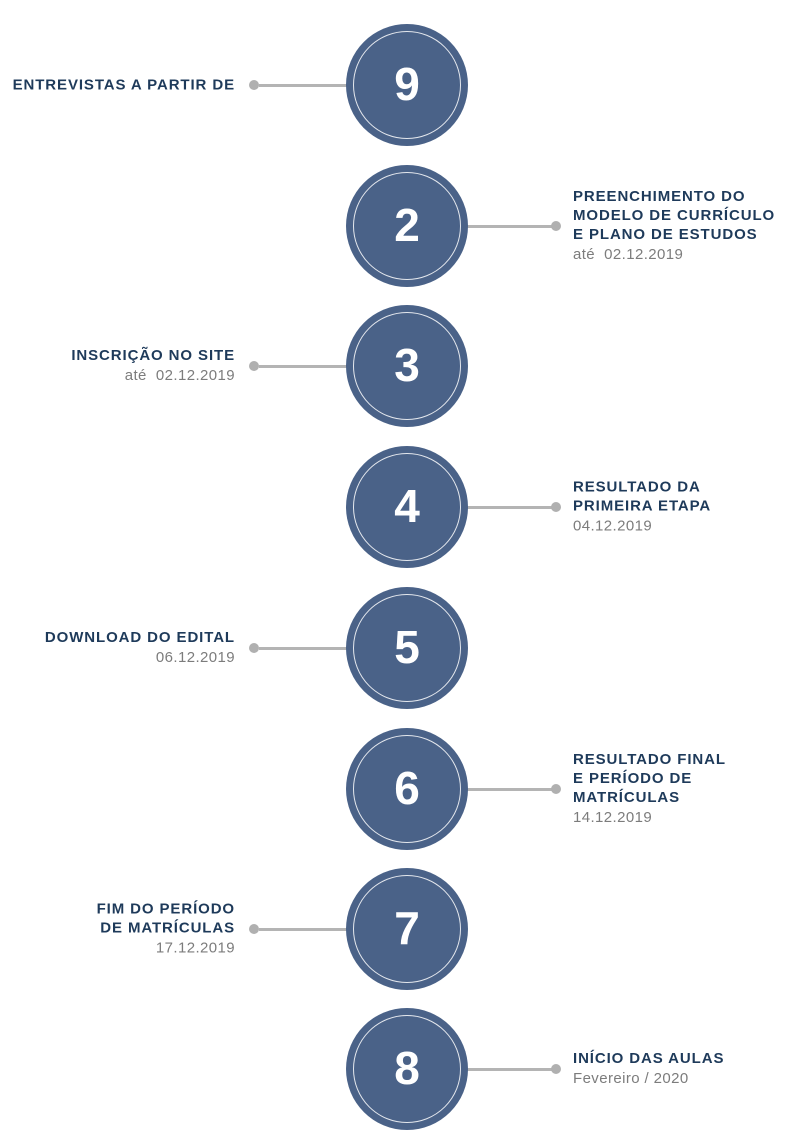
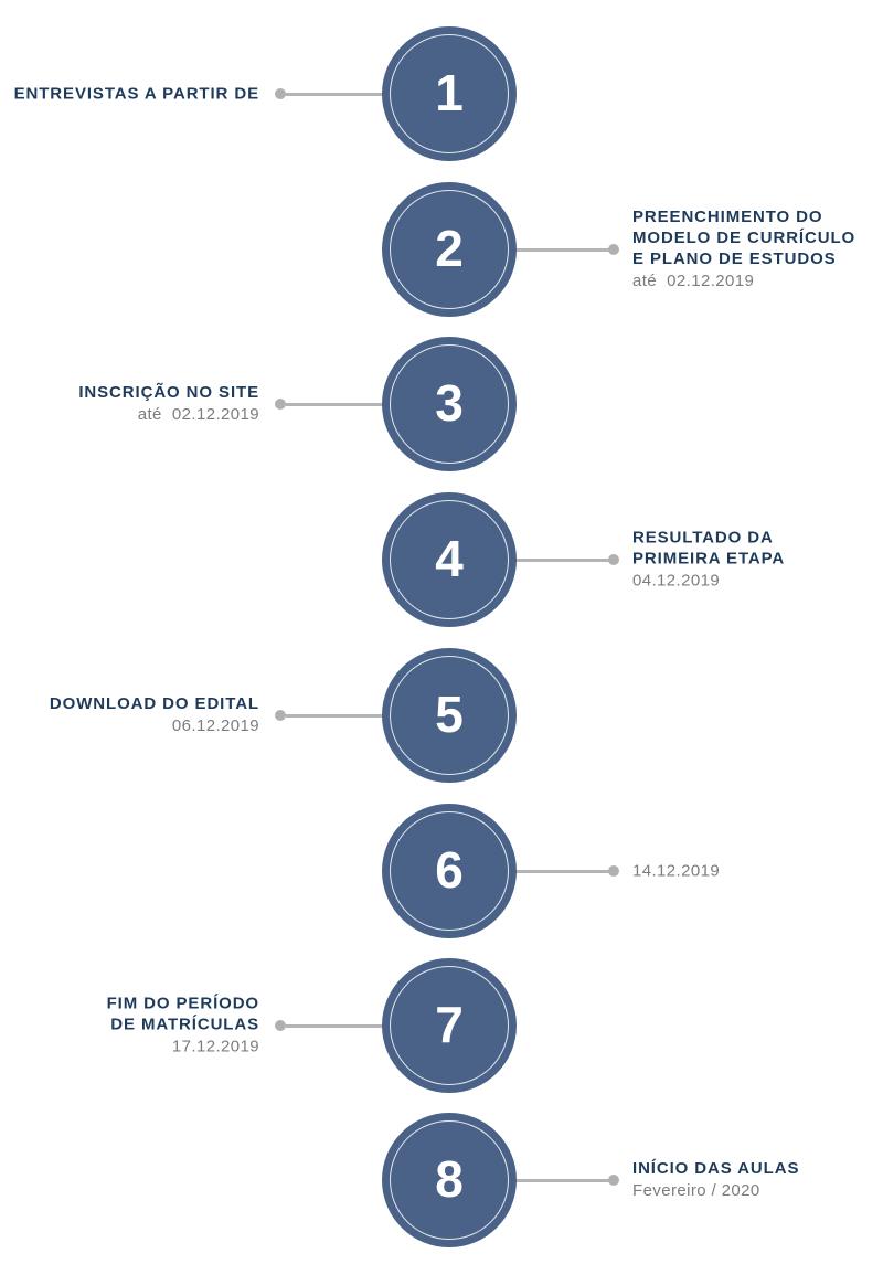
- 9
+ 1
  ENTREVISTAS A PARTIR DE
  2
  PREENCHIMENTO DO
  MODELO DE CURRÍCULO
  E PLANO DE ESTUDOS
  até 02.12.2019
  3
  INSCRIÇÃO NO SITE
  até 02.12.2019
  4
  RESULTADO DA
  PRIMEIRA ETAPA
  04.12.2019
  5
  DOWNLOAD DO EDITAL
  06.12.2019
  6
- RESULTADO FINAL
- E PERÍODO DE
- MATRÍCULAS
  14.12.2019
  7
  FIM DO PERÍODO
  DE MATRÍCULAS
  17.12.2019
  8
  INÍCIO DAS AULAS
  Fevereiro / 2020
